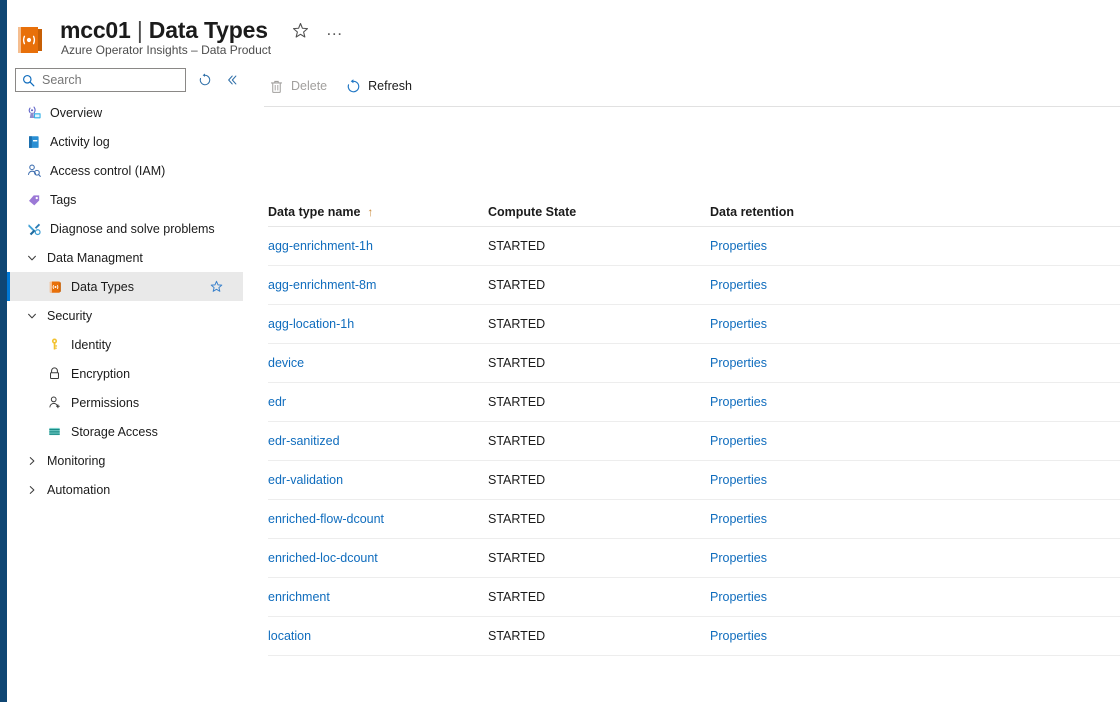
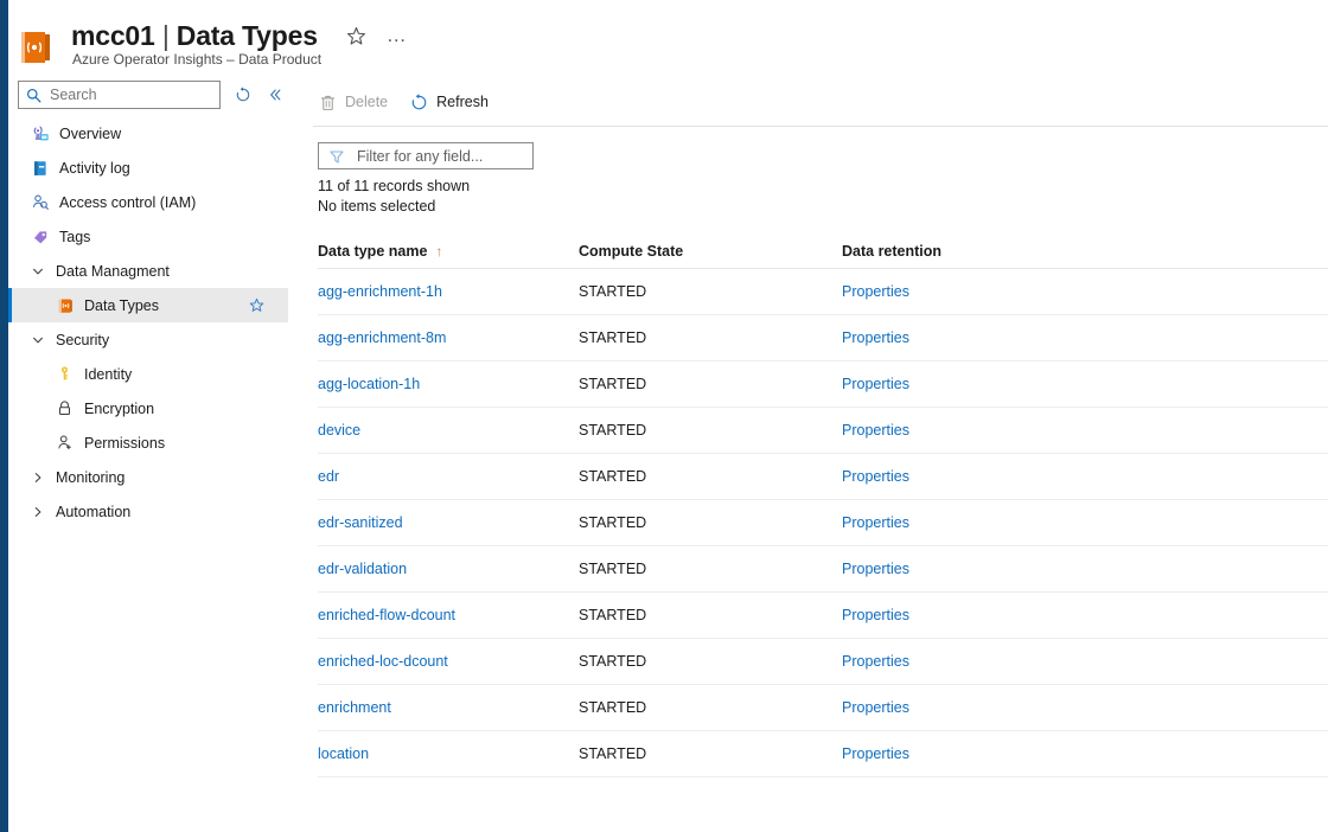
  mcc01 | Data Types
  …
  Azure Operator Insights – Data Product
  Search
  Overview
  Activity log
  Access control (IAM)
  Tags
- Diagnose and solve problems
  Data Managment
  Data Types
  Security
  Identity
  Encryption
  Permissions
- Storage Access
  Monitoring
  Automation
  Delete
  Refresh
+ Filter for any field...
+ 11 of 11 records shown
+ No items selected
  Data type name
  ↑
  Compute State
  Data retention
  agg-enrichment-1h
  STARTED
  Properties
  agg-enrichment-8m
  STARTED
  Properties
  agg-location-1h
  STARTED
  Properties
  device
  STARTED
  Properties
  edr
  STARTED
  Properties
  edr-sanitized
  STARTED
  Properties
  edr-validation
  STARTED
  Properties
  enriched-flow-dcount
  STARTED
  Properties
  enriched-loc-dcount
  STARTED
  Properties
  enrichment
  STARTED
  Properties
  location
  STARTED
  Properties
